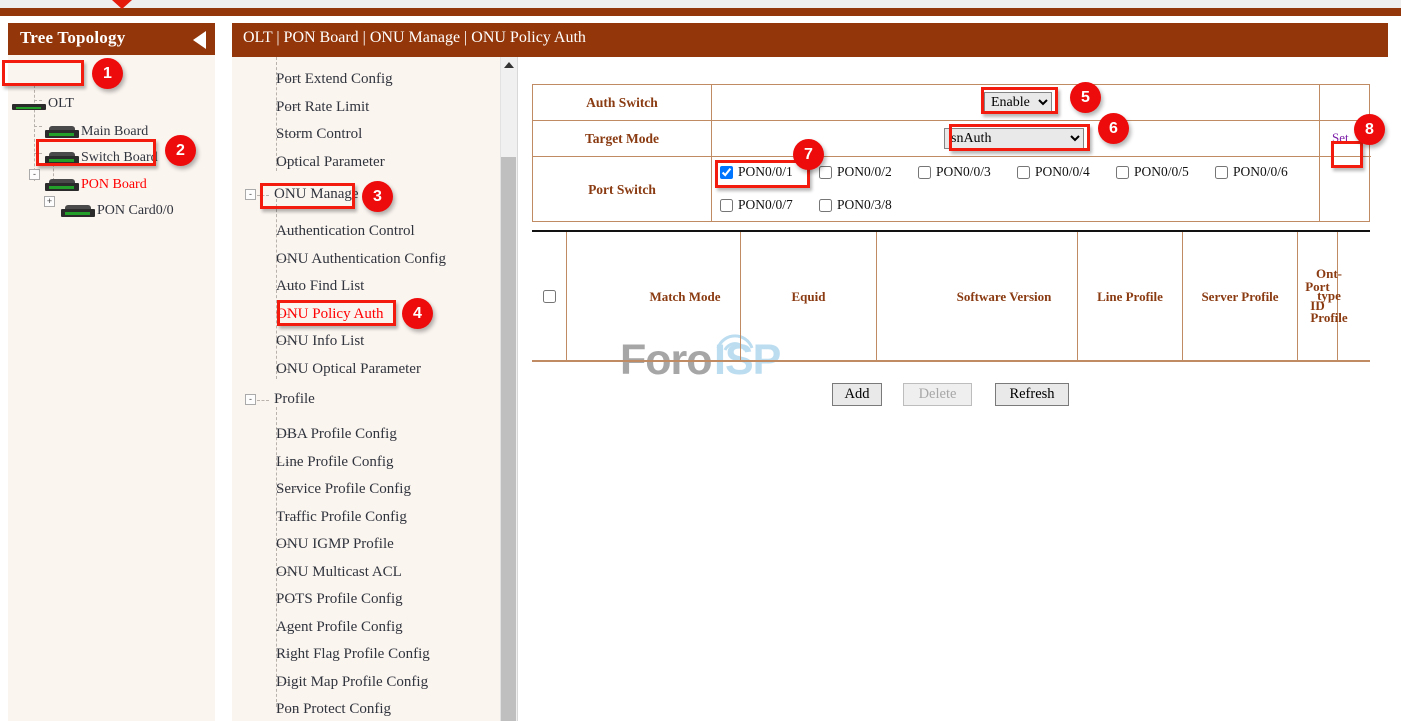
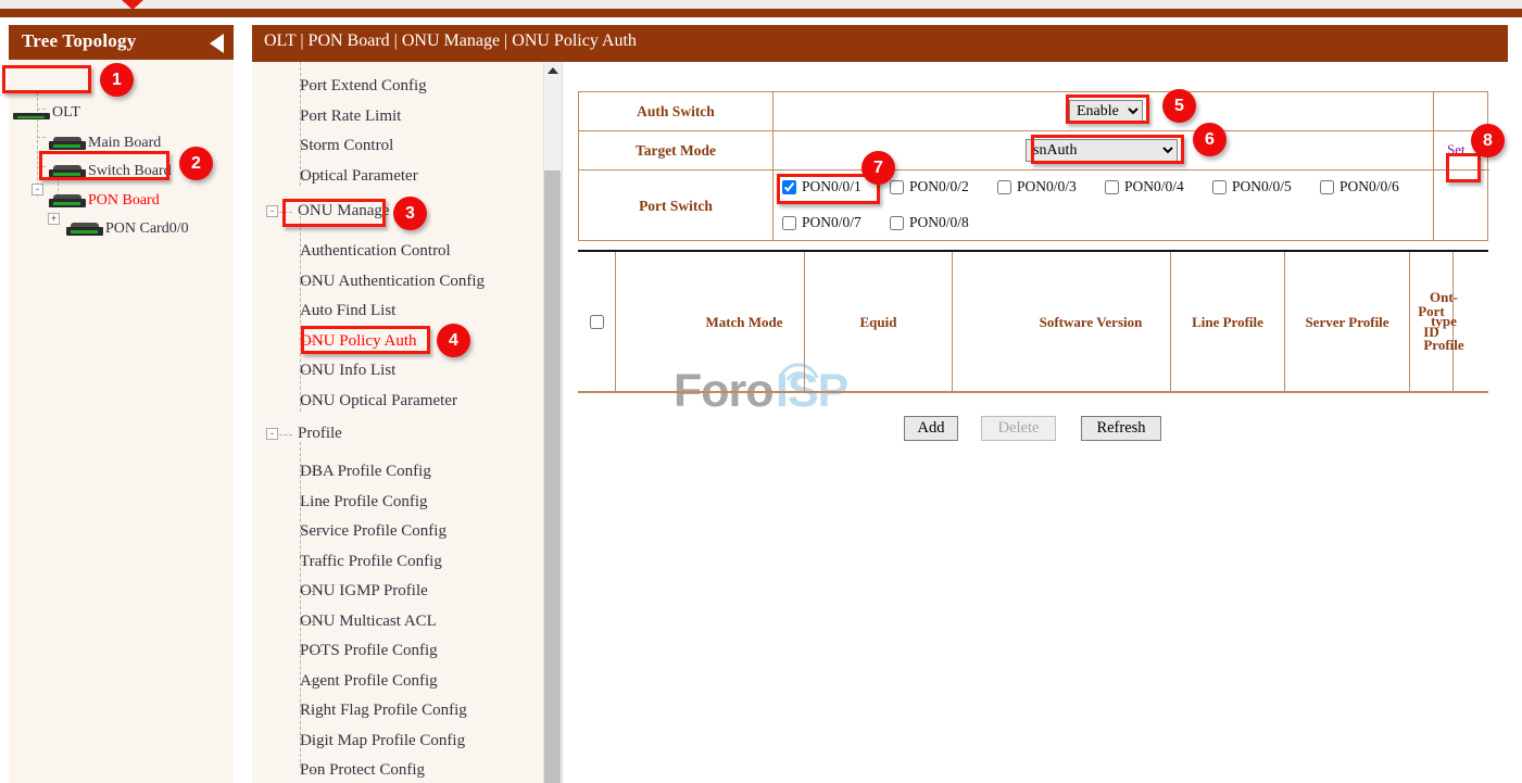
  Tree Topology
  OLT
  Main Board
  Switch Board
  -
  PON Board
  +
  PON Card0/0
  OLT | PON Board | ONU Manage | ONU Policy Auth
  ---
  Port Extend Config
  ---
  Port Rate Limit
  ---
  Storm Control
  L--
  Optical Parameter
  -
  ONU Manage
  ---
  Authentication Control
  ---
  ONU Authentication Config
  ---
  Auto Find List
  ---
  ONU Policy Auth
  ---
  ONU Info List
  L--
  ONU Optical Parameter
  -
  Profile
  ---
  DBA Profile Config
  ---
  Line Profile Config
  ---
  Service Profile Config
  ---
  Traffic Profile Config
  ---
  ONU IGMP Profile
  ---
  ONU Multicast ACL
  ---
  POTS Profile Config
  ---
  Agent Profile Config
  ---
  Right Flag Profile Config
  ---
  Digit Map Profile Config
  L--
  Pon Protect Config
  Auth Switch
  Enable
  Target Mode
  snAuth
  Set
  Port Switch
  PON0/0/1
  PON0/0/2
  PON0/0/3
  PON0/0/4
  PON0/0/5
  PON0/0/6
  PON0/0/7
- PON0/3/8
+ PON0/0/8
  Match Mode
  Equid
  Software Version
  Line Profile
  Server Profile
  Port ID
  Ont-type Profile
  Add
  Delete
  Refresh
  1
  2
  3
  4
  5
  6
  7
  8
